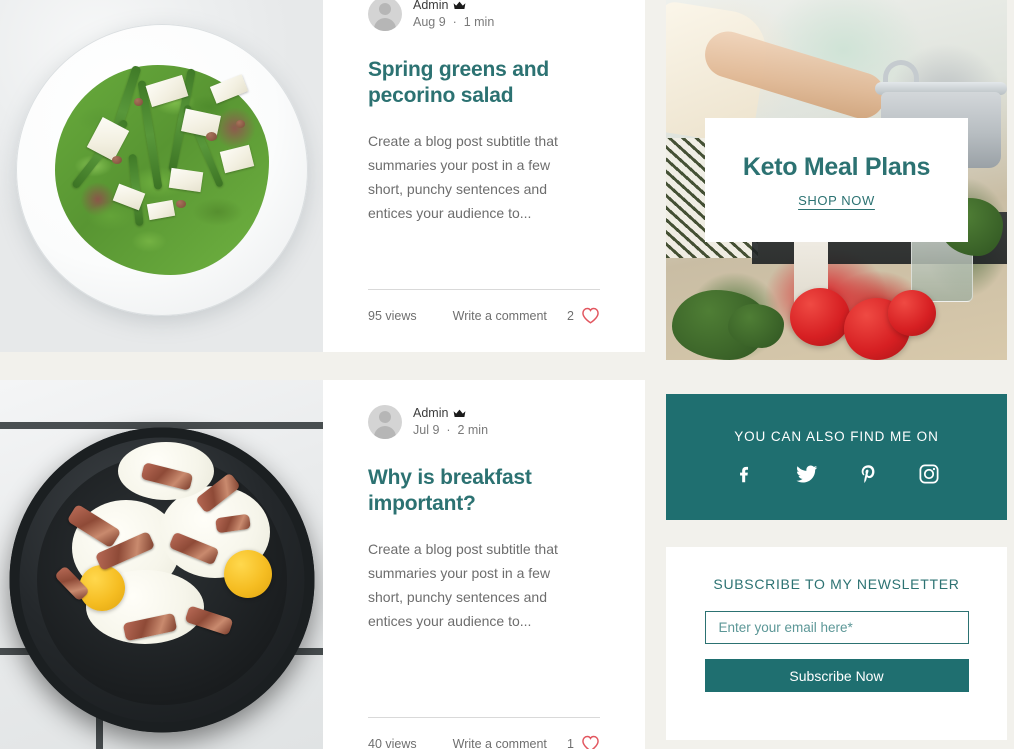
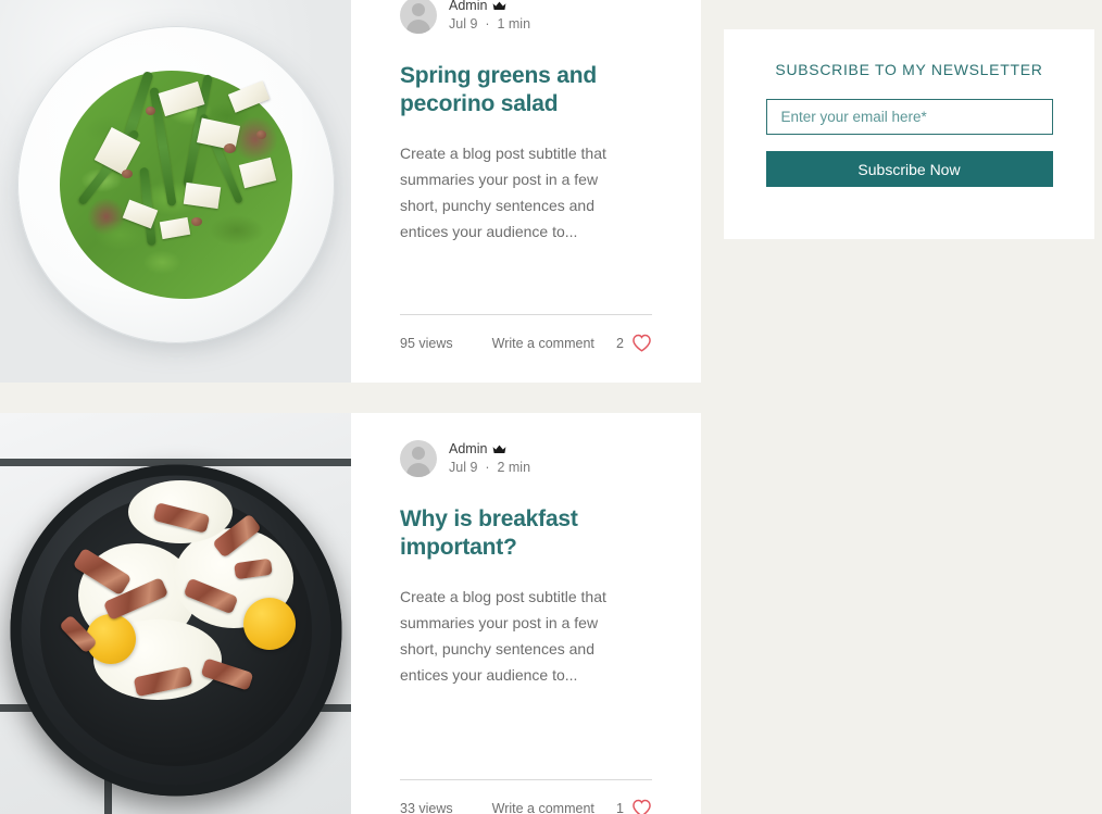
  Admin
- Aug 9 · 1 min
+ Jul 9 · 1 min
  Spring greens and pecorino salad
  Create a blog post subtitle that summaries your post in a few short, punchy sentences and entices your audience to...
  95 views
  Write a comment
  2
  Admin
  Jul 9 · 2 min
  Why is breakfast important?
  Create a blog post subtitle that summaries your post in a few short, punchy sentences and entices your audience to...
- 40 views
+ 33 views
  Write a comment
  1
- Keto Meal Plans
- SHOP NOW
- YOU CAN ALSO FIND ME ON
  SUBSCRIBE TO MY NEWSLETTER
  Enter your email here*
  Subscribe Now
